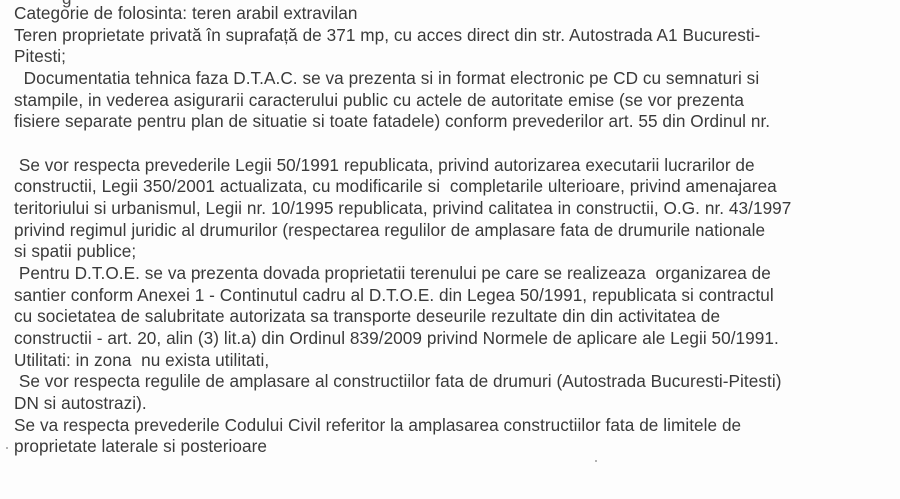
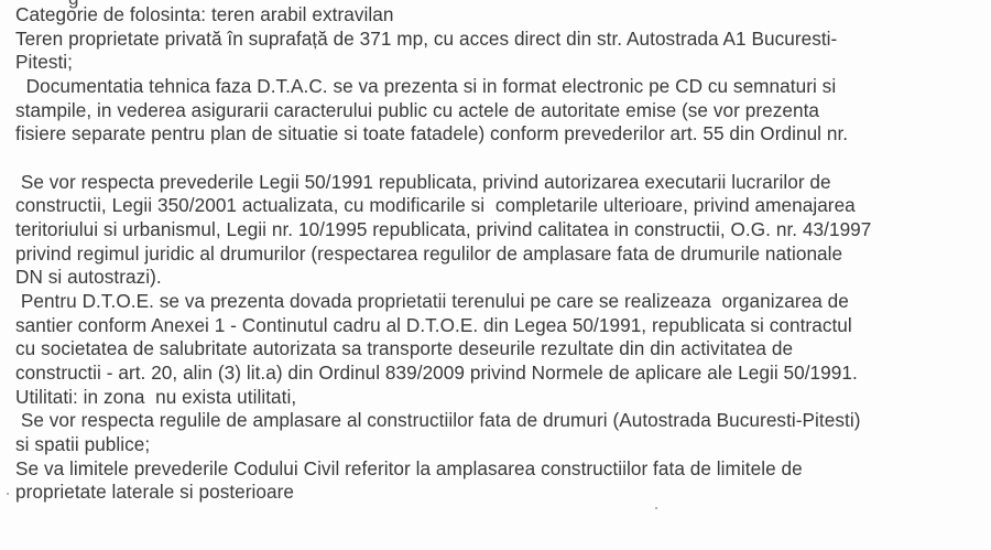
  Categorie de folosinta: teren arabil extravilan
  Teren proprietate privată în suprafață de 371 mp, cu acces direct din str. Autostrada A1 Bucuresti-
  Pitesti;
  Documentatia tehnica faza D.T.A.C. se va prezenta si in format electronic pe CD cu semnaturi si
  stampile, in vederea asigurarii caracterului public cu actele de autoritate emise (se vor prezenta
  fisiere separate pentru plan de situatie si toate fatadele) conform prevederilor art. 55 din Ordinul nr.
  Se vor respecta prevederile Legii 50/1991 republicata, privind autorizarea executarii lucrarilor de
  constructii, Legii 350/2001 actualizata, cu modificarile si completarile ulterioare, privind amenajarea
  teritoriului si urbanismul, Legii nr. 10/1995 republicata, privind calitatea in constructii, O.G. nr. 43/1997
  privind regimul juridic al drumurilor (respectarea regulilor de amplasare fata de drumurile nationale
- si spatii publice;
+ DN si autostrazi).
  Pentru D.T.O.E. se va prezenta dovada proprietatii terenului pe care se realizeaza organizarea de
  santier conform Anexei 1 - Continutul cadru al D.T.O.E. din Legea 50/1991, republicata si contractul
  cu societatea de salubritate autorizata sa transporte deseurile rezultate din din activitatea de
  constructii - art. 20, alin (3) lit.a) din Ordinul 839/2009 privind Normele de aplicare ale Legii 50/1991.
  Utilitati: in zona nu exista utilitati,
  Se vor respecta regulile de amplasare al constructiilor fata de drumuri (Autostrada Bucuresti-Pitesti)
- DN si autostrazi).
+ si spatii publice;
- Se va respecta prevederile Codului Civil referitor la amplasarea constructiilor fata de limitele de
+ Se va limitele prevederile Codului Civil referitor la amplasarea constructiilor fata de limitele de
  proprietate laterale si posterioare
